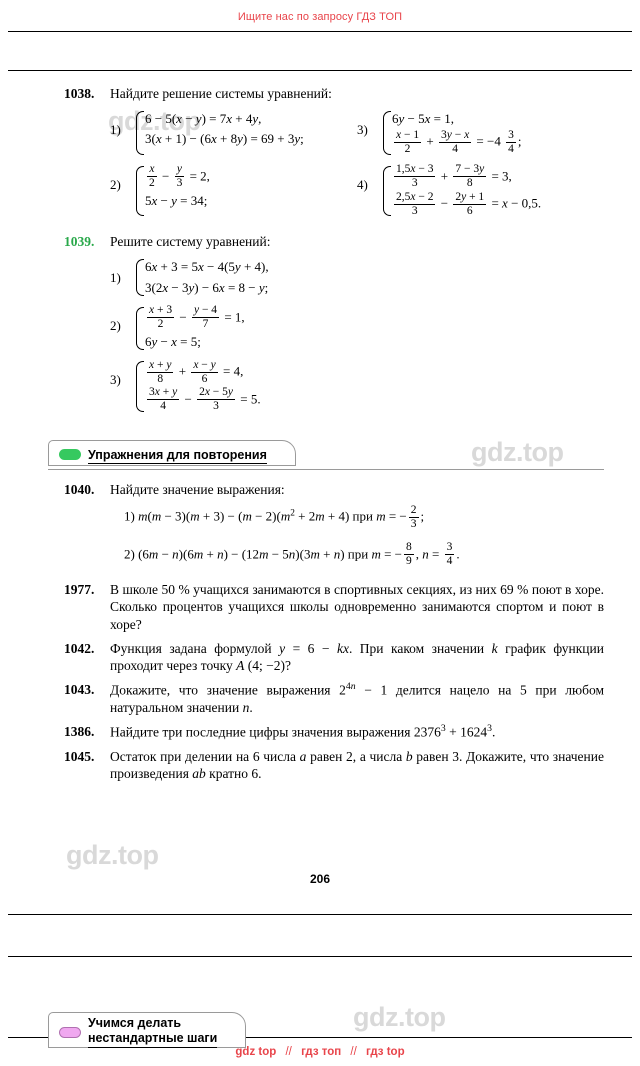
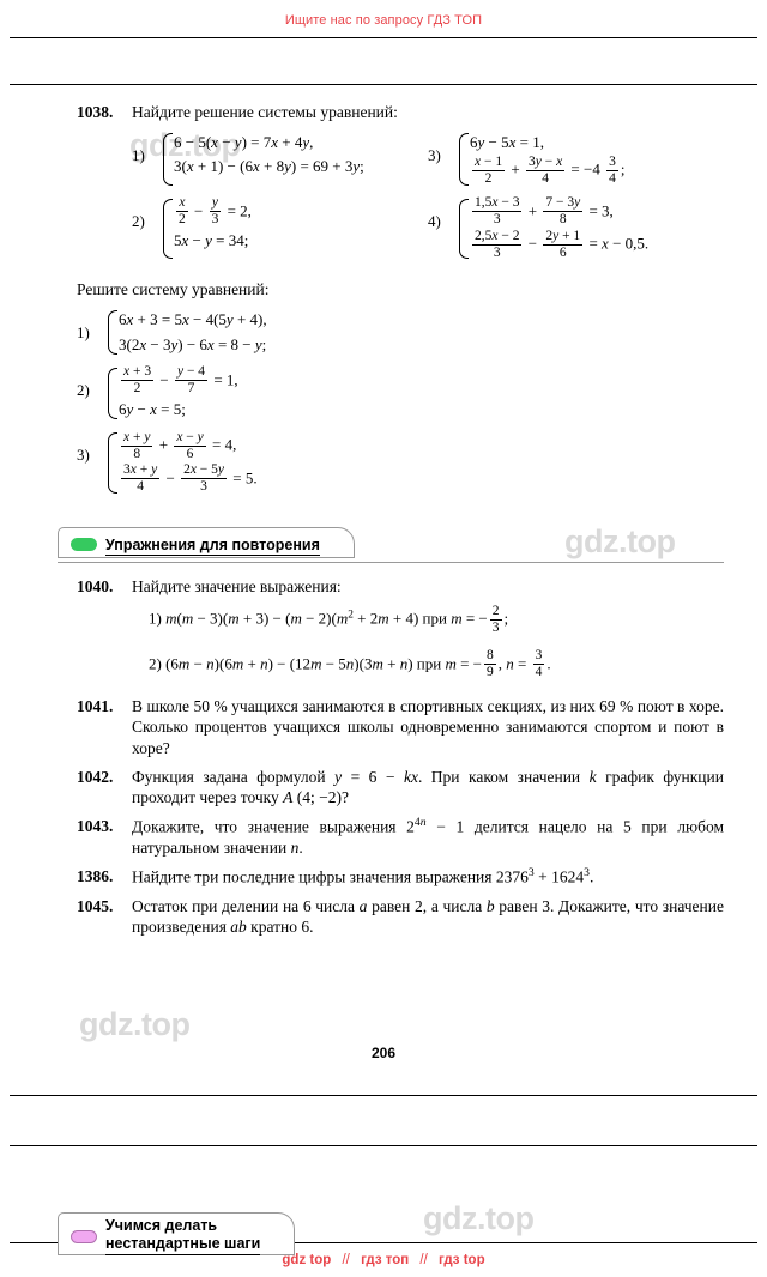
  Ищите нас по запросу ГДЗ ТОП
  gdz.top
  gdz.top
  gdz.top
  gdz.top
  1038.
  Найдите решение системы уравнений:
  1)
  6 − 5(x − y) = 7x + 4y,
  3(x + 1) − (6x + 8y) = 69 + 3y;
  3)
  6y − 5x = 1,
  x − 1
  2
  +
  3y − x
  4
  = −4
  3
  4
  ;
  2)
  x
  2
  −
  y
  3
  = 2,
  5x − y = 34;
  4)
  1,5x − 3
  3
  +
  7 − 3y
  8
  = 3,
  2,5x − 2
  3
  −
  2y + 1
  6
  = x − 0,5.
- 1039.
  Решите систему уравнений:
  1)
  6x + 3 = 5x − 4(5y + 4),
  3(2x − 3y) − 6x = 8 − y;
  2)
  x + 3
  2
  −
  y − 4
  7
  = 1,
  6y − x = 5;
  3)
  x + y
  8
  +
  x − y
  6
  = 4,
  3x + y
  4
  −
  2x − 5y
  3
  = 5.
  Упражнения для повторения
  1040.
  Найдите значение выражения:
  1) m(m − 3)(m + 3) − (m − 2)(m2 + 2m + 4) при m = −
  2
  3
  ;
  2) (6m − n)(6m + n) − (12m − 5n)(3m + n) при m = −
  8
  9
  , n =
  3
  4
  .
- 1977.
+ 1041.
  В школе 50 % учащихся занимаются в спортивных секциях, из них 69 % поют в хоре. Сколько процентов учащихся школы одновременно занимаются спортом и поют в хоре?
  1042.
  Функция задана формулой y = 6 − kx. При каком значении k график функции проходит через точку A (4; −2)?
  1043.
  Докажите, что значение выражения 24n − 1 делится нацело на 5 при любом натуральном значении n.
  1386.
  Найдите три последние цифры значения выражения 23763 + 16243.
  1045.
  Остаток при делении на 6 числа a равен 2, а числа b равен 3. Докажите, что значение произведения ab кратно 6.
  206
  Учимся делать
  нестандартные шаги
  gdz top // гдз топ // гдз top
